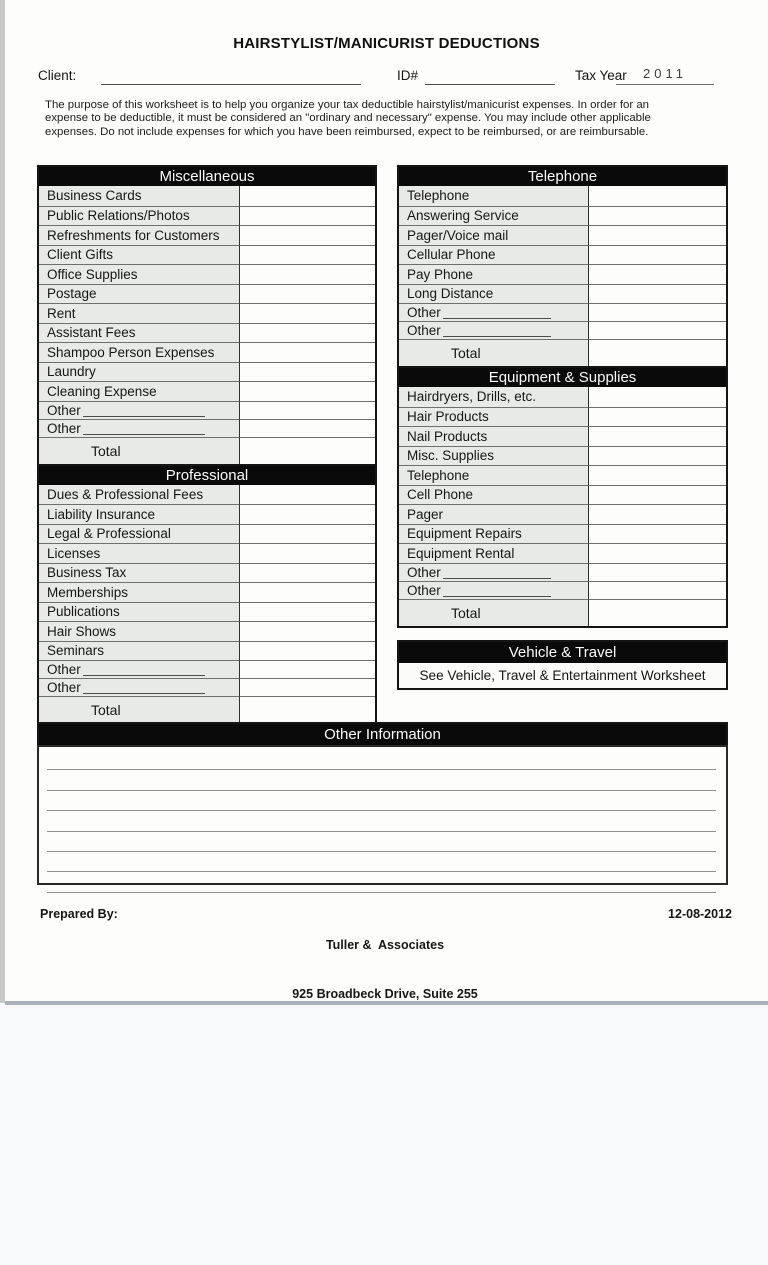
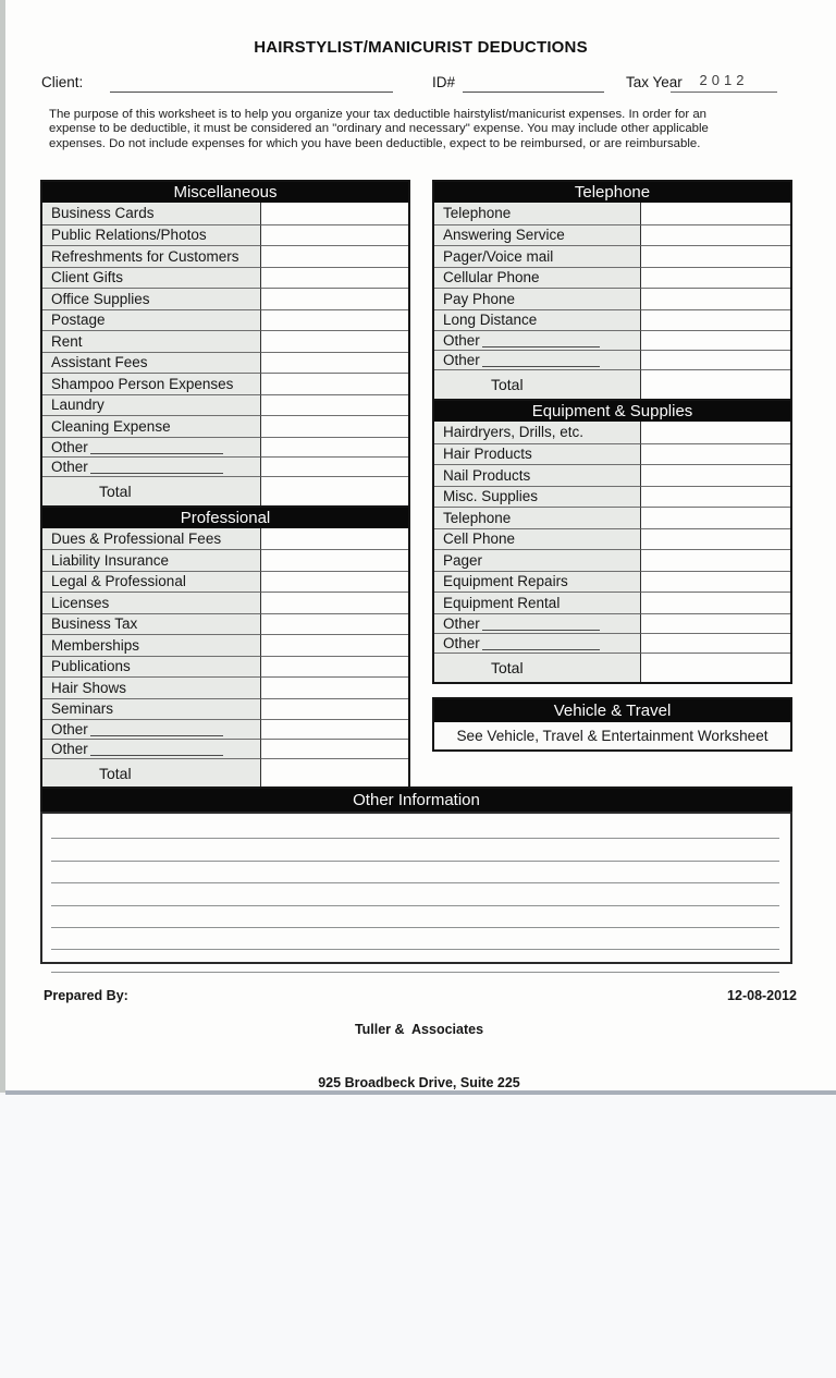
  HAIRSTYLIST/MANICURIST DEDUCTIONS
  Client:
  ID#
  Tax Year
- 2011
+ 2012
  The purpose of this worksheet is to help you organize your tax deductible hairstylist/manicurist expenses. In order for an
  expense to be deductible, it must be considered an "ordinary and necessary" expense. You may include other applicable
- expenses. Do not include expenses for which you have been reimbursed, expect to be reimbursed, or are reimbursable.
+ expenses. Do not include expenses for which you have been deductible, expect to be reimbursed, or are reimbursable.
  Miscellaneous
  Business Cards
  Public Relations/Photos
  Refreshments for Customers
  Client Gifts
  Office Supplies
  Postage
  Rent
  Assistant Fees
  Shampoo Person Expenses
  Laundry
  Cleaning Expense
  Other
  Other
  Total
  Professional
  Dues & Professional Fees
  Liability Insurance
  Legal & Professional
  Licenses
  Business Tax
  Memberships
  Publications
  Hair Shows
  Seminars
  Other
  Other
  Total
  Telephone
  Telephone
  Answering Service
  Pager/Voice mail
  Cellular Phone
  Pay Phone
  Long Distance
  Other
  Other
  Total
  Equipment & Supplies
  Hairdryers, Drills, etc.
  Hair Products
  Nail Products
  Misc. Supplies
  Telephone
  Cell Phone
  Pager
  Equipment Repairs
  Equipment Rental
  Other
  Other
  Total
  Vehicle & Travel
  See Vehicle, Travel & Entertainment Worksheet
  Other Information
  Prepared By:
  Tuller & Associates
- 925 Broadbeck Drive, Suite 255
+ 925 Broadbeck Drive, Suite 225
  12-08-2012
